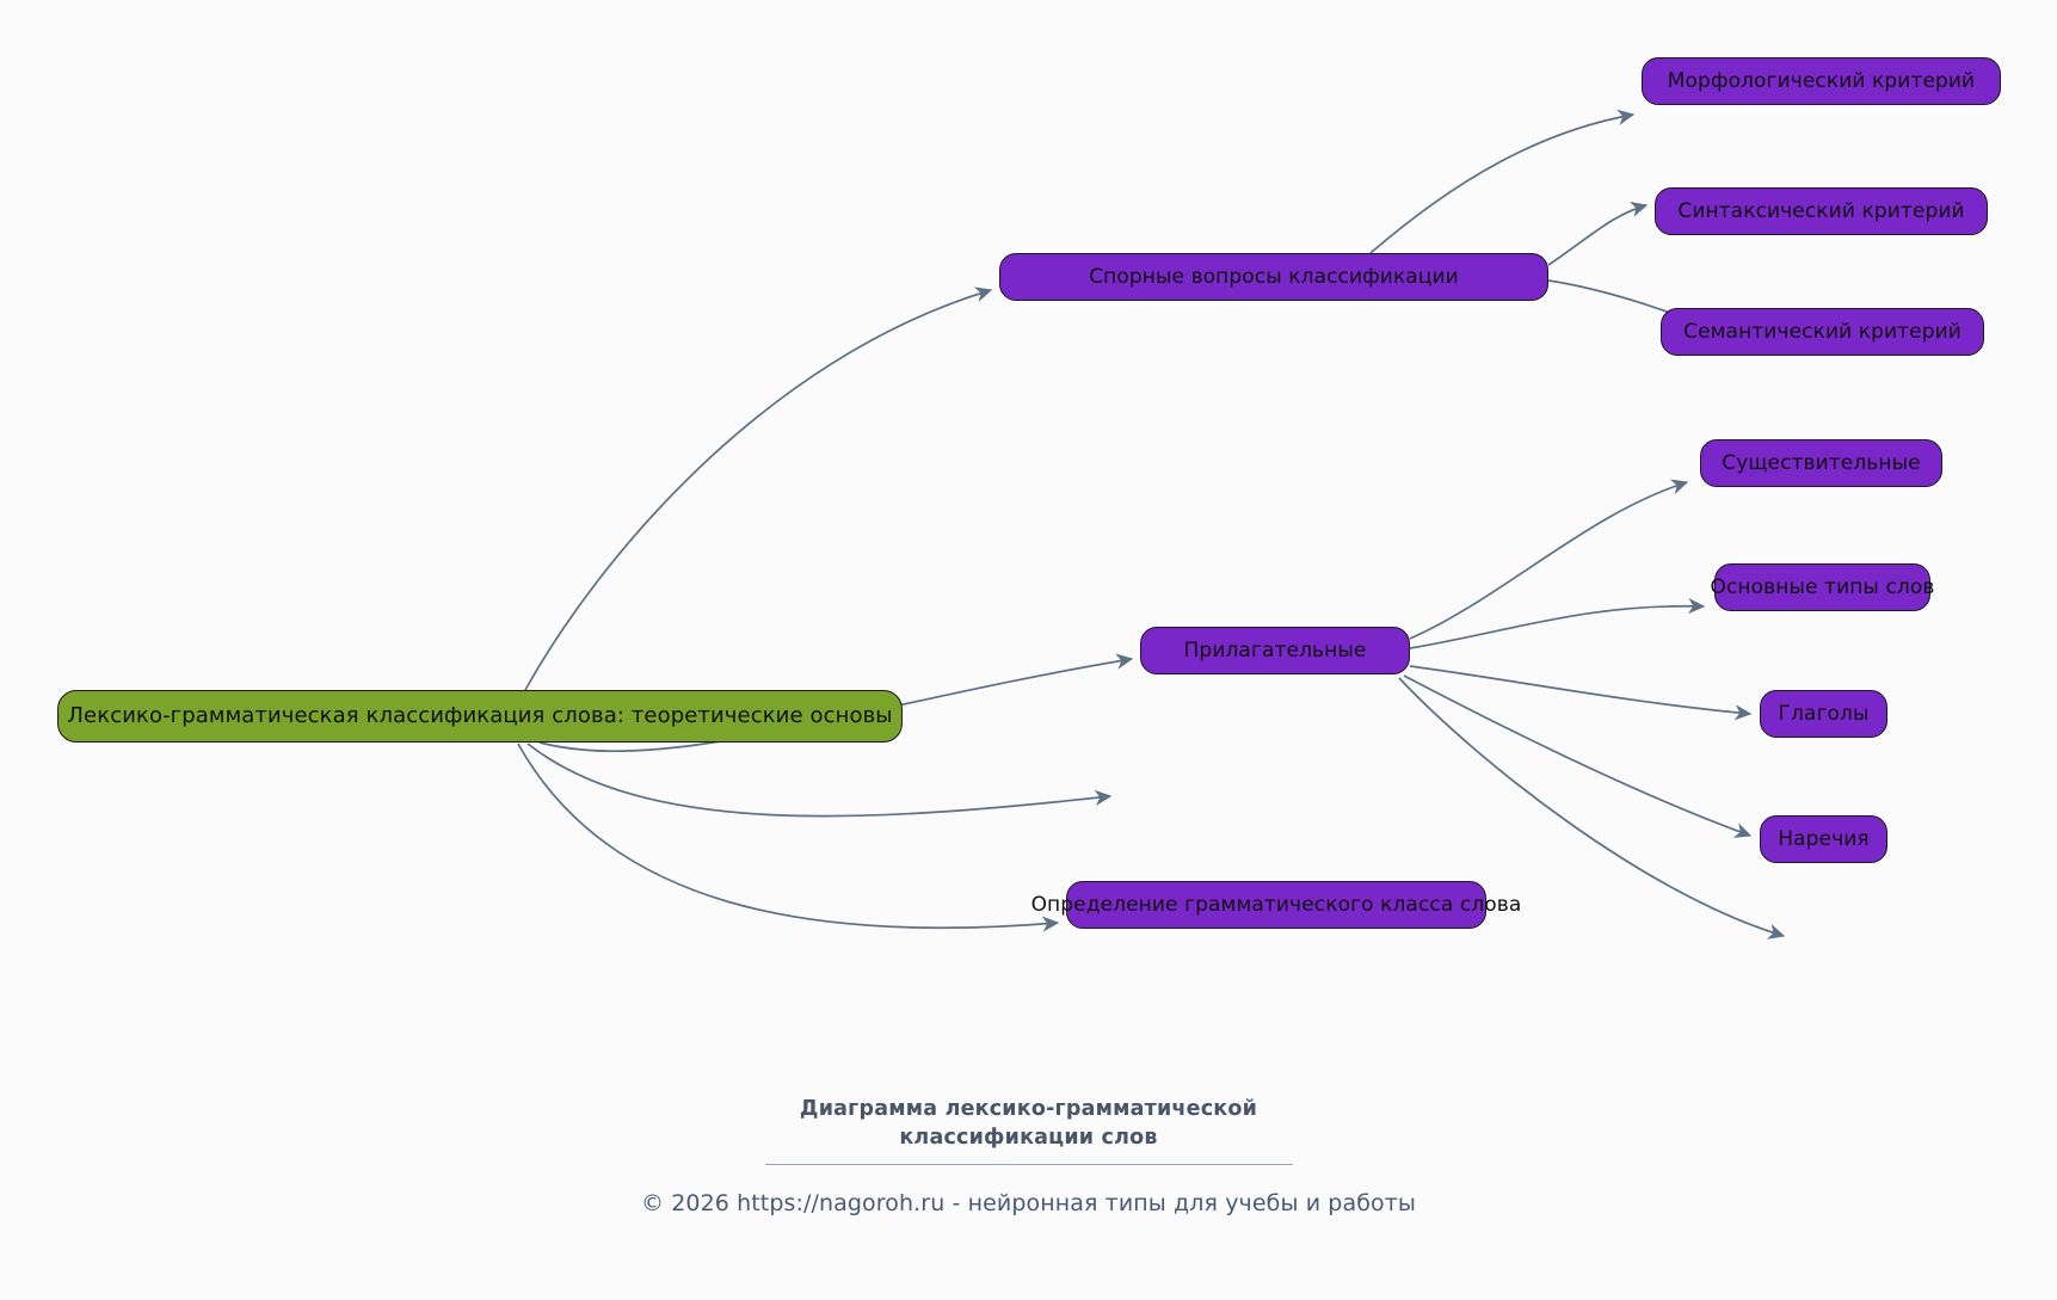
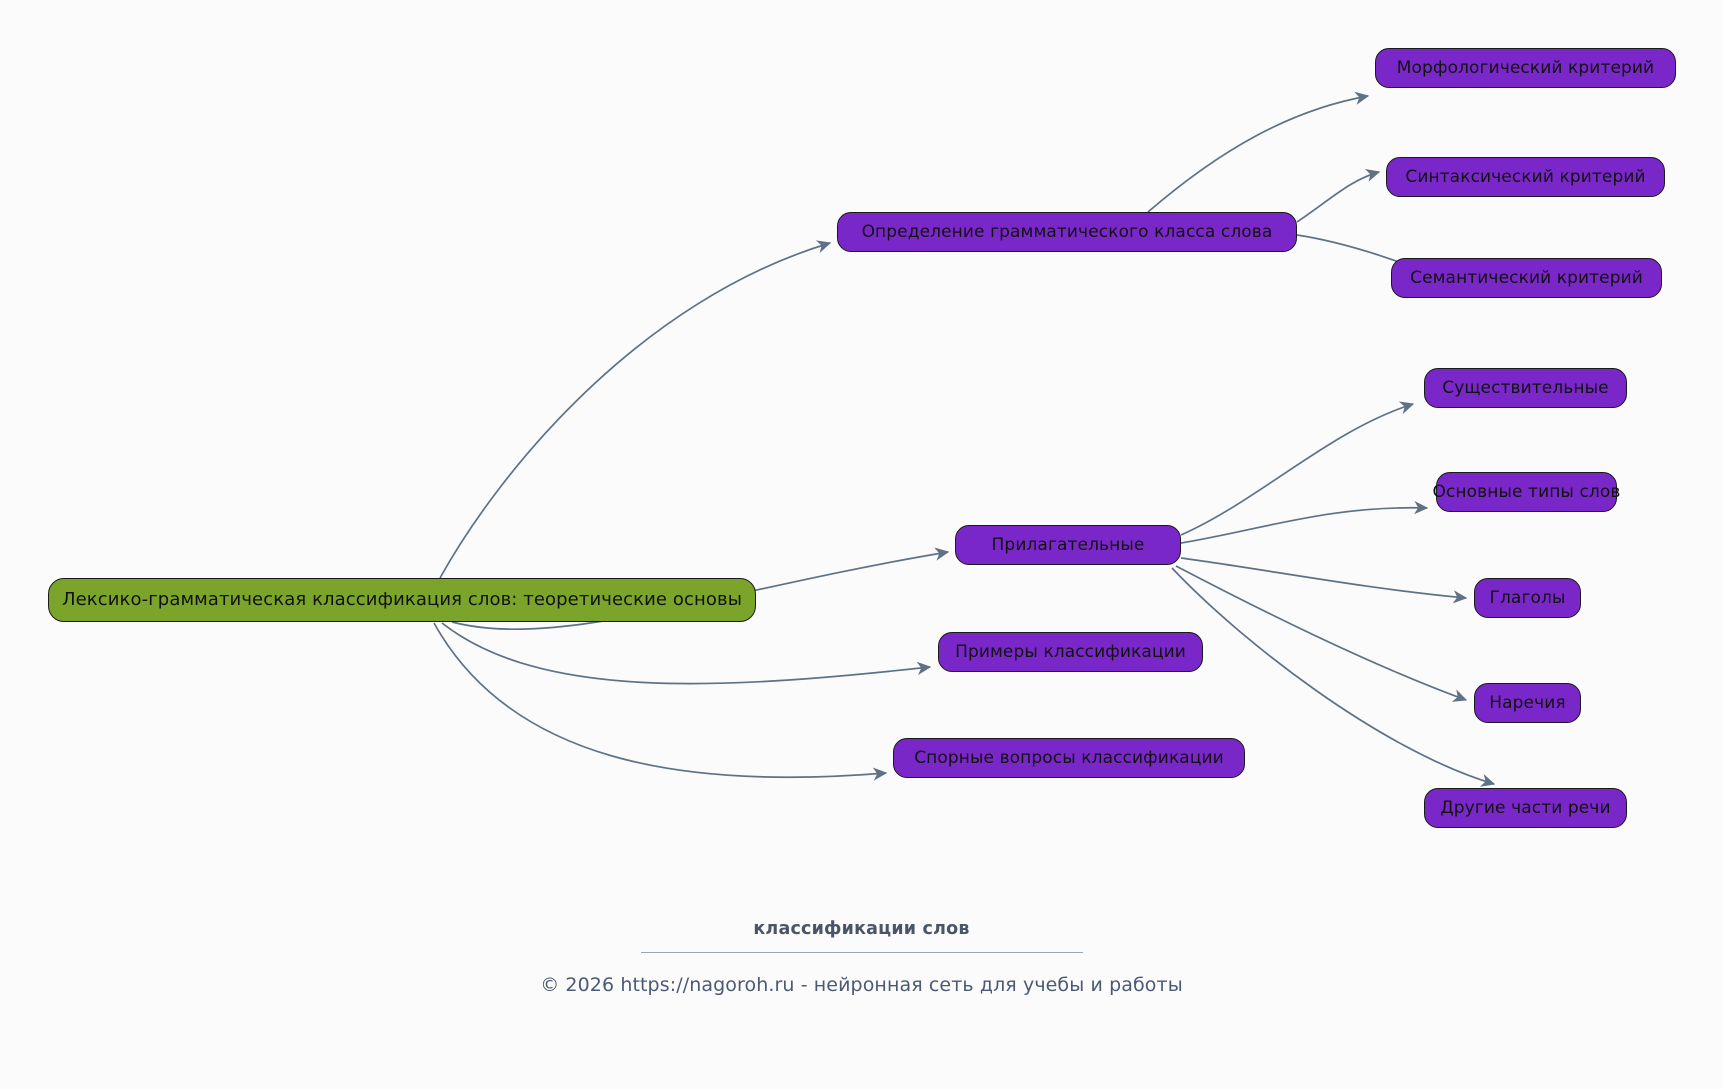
- Лексико-грамматическая классификация слова: теоретические основы
+ Лексико-грамматическая классификация слов: теоретические основы
- Спорные вопросы классификации
+ Определение грамматического класса слова
  Морфологический критерий
  Синтаксический критерий
  Семантический критерий
  Прилагательные
  Существительные
  Основные типы слов
  Глаголы
  Наречия
+ Другие части речи
+ Примеры классификации
- Определение грамматического класса слова
+ Спорные вопросы классификации
- Диаграмма лексико-грамматической
  классификации слов
- © 2026 https://nagoroh.ru - нейронная типы для учебы и работы
+ © 2026 https://nagoroh.ru - нейронная сеть для учебы и работы
